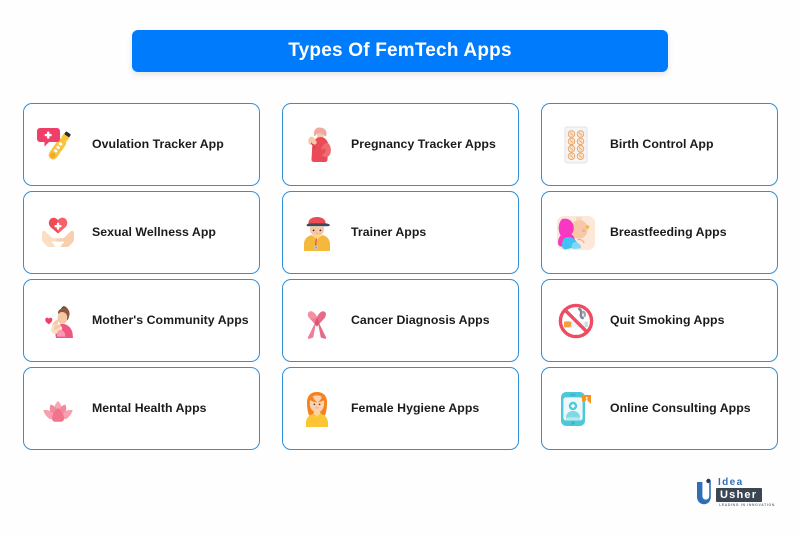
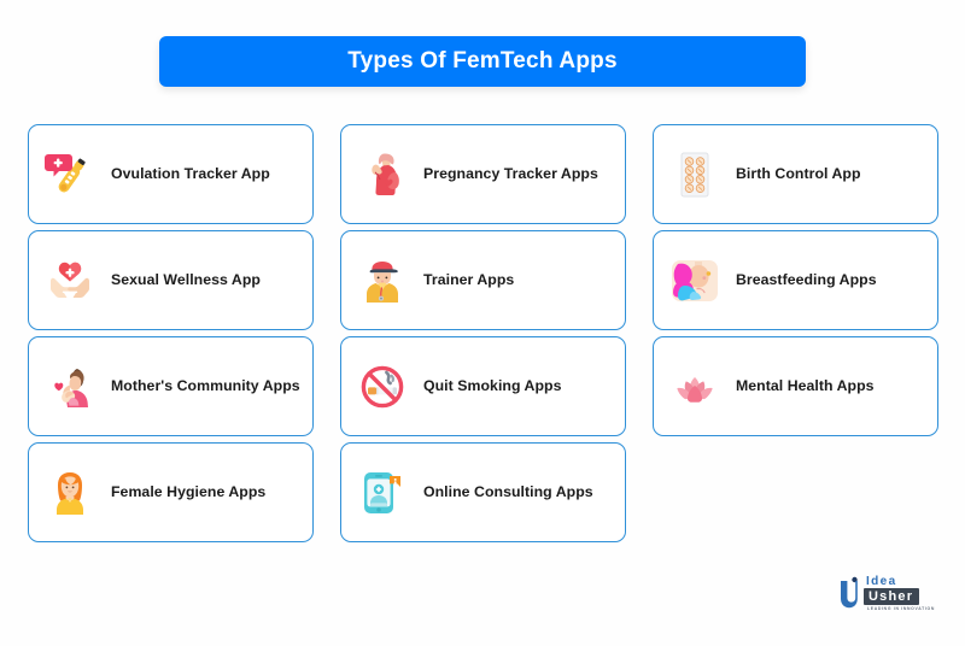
  Types Of FemTech Apps
  Ovulation Tracker App
  Pregnancy Tracker Apps
  Birth Control App
  Sexual Wellness App
  Trainer Apps
  Breastfeeding Apps
  Mother's Community Apps
- Cancer Diagnosis Apps
  Quit Smoking Apps
  Mental Health Apps
  Female Hygiene Apps
  Online Consulting Apps
  Idea
  Usher
